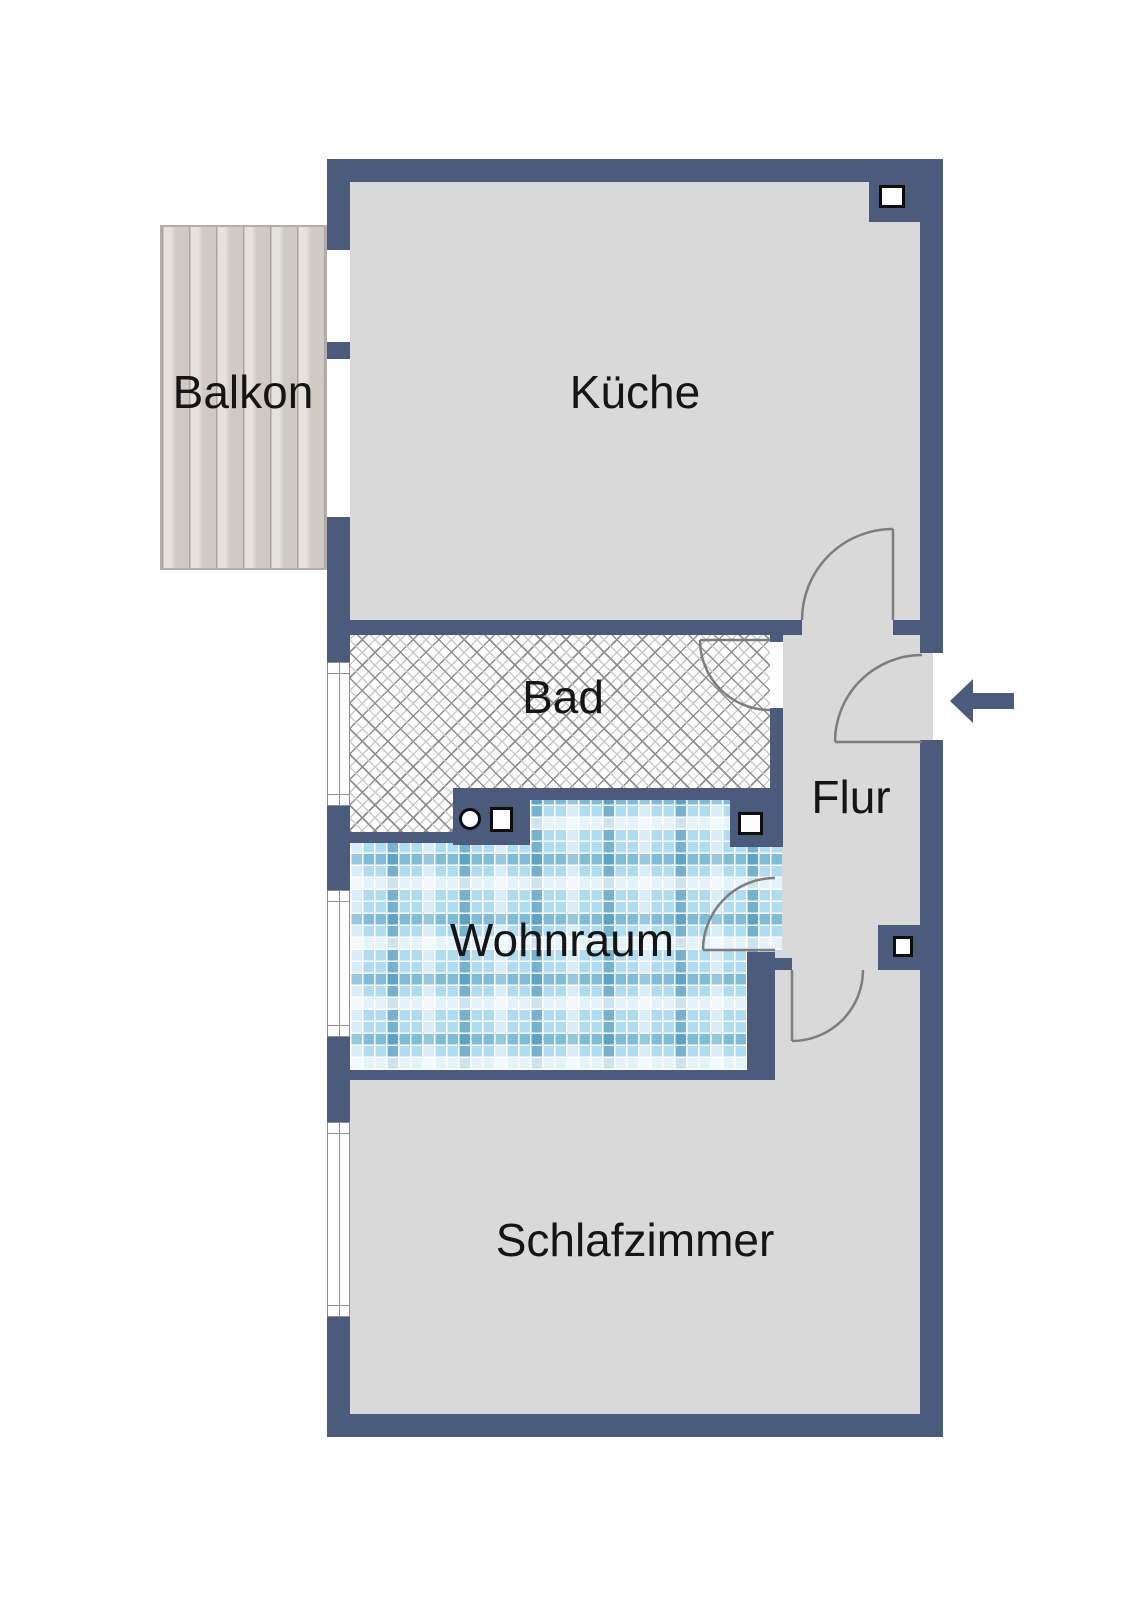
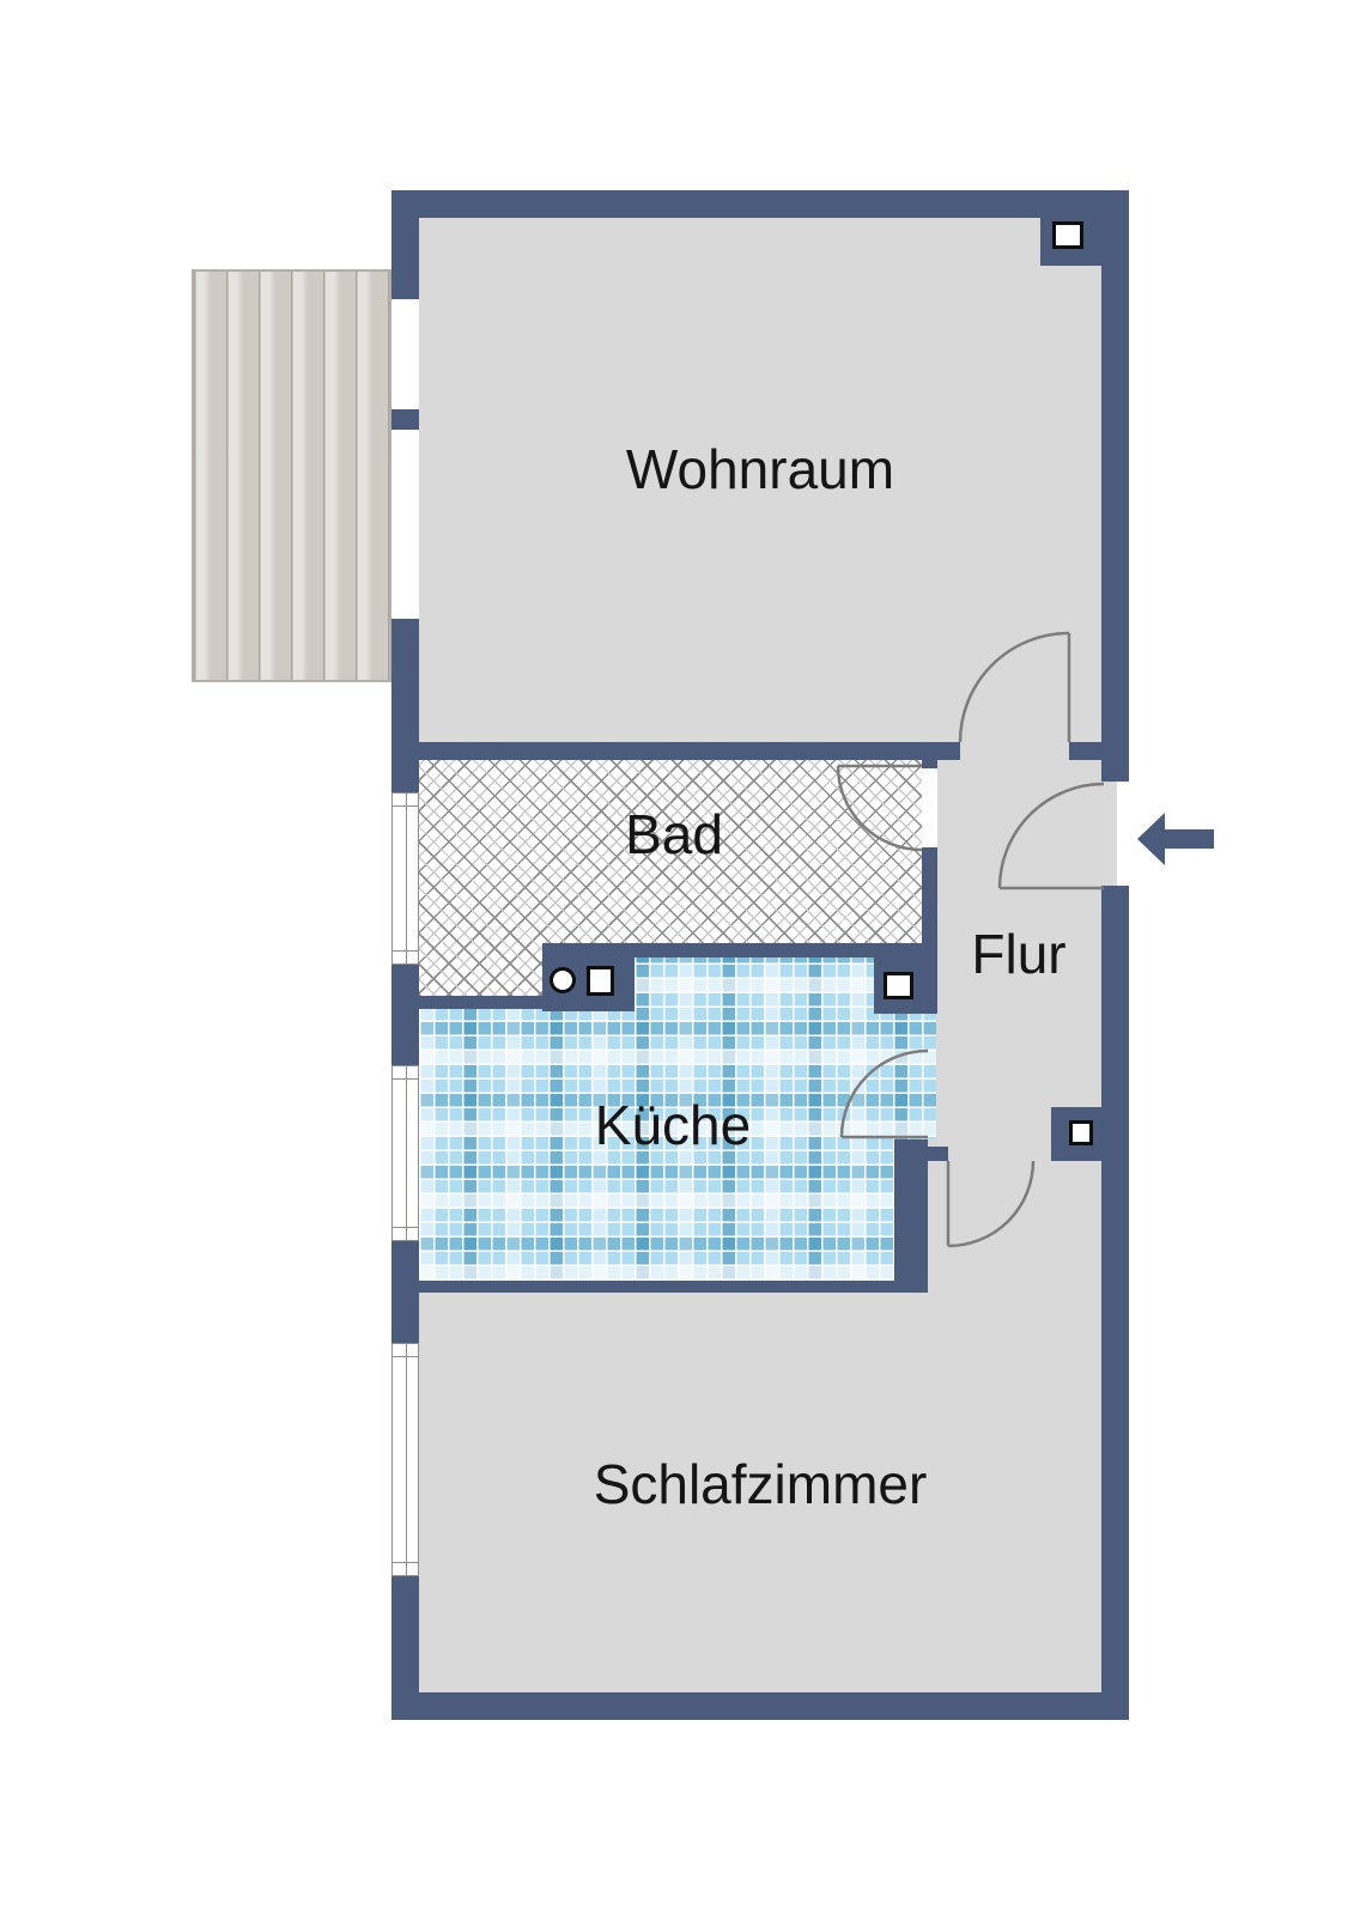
- Balkon
- Küche
+ Wohnraum
  Bad
  Flur
- Wohnraum
+ Küche
  Schlafzimmer
